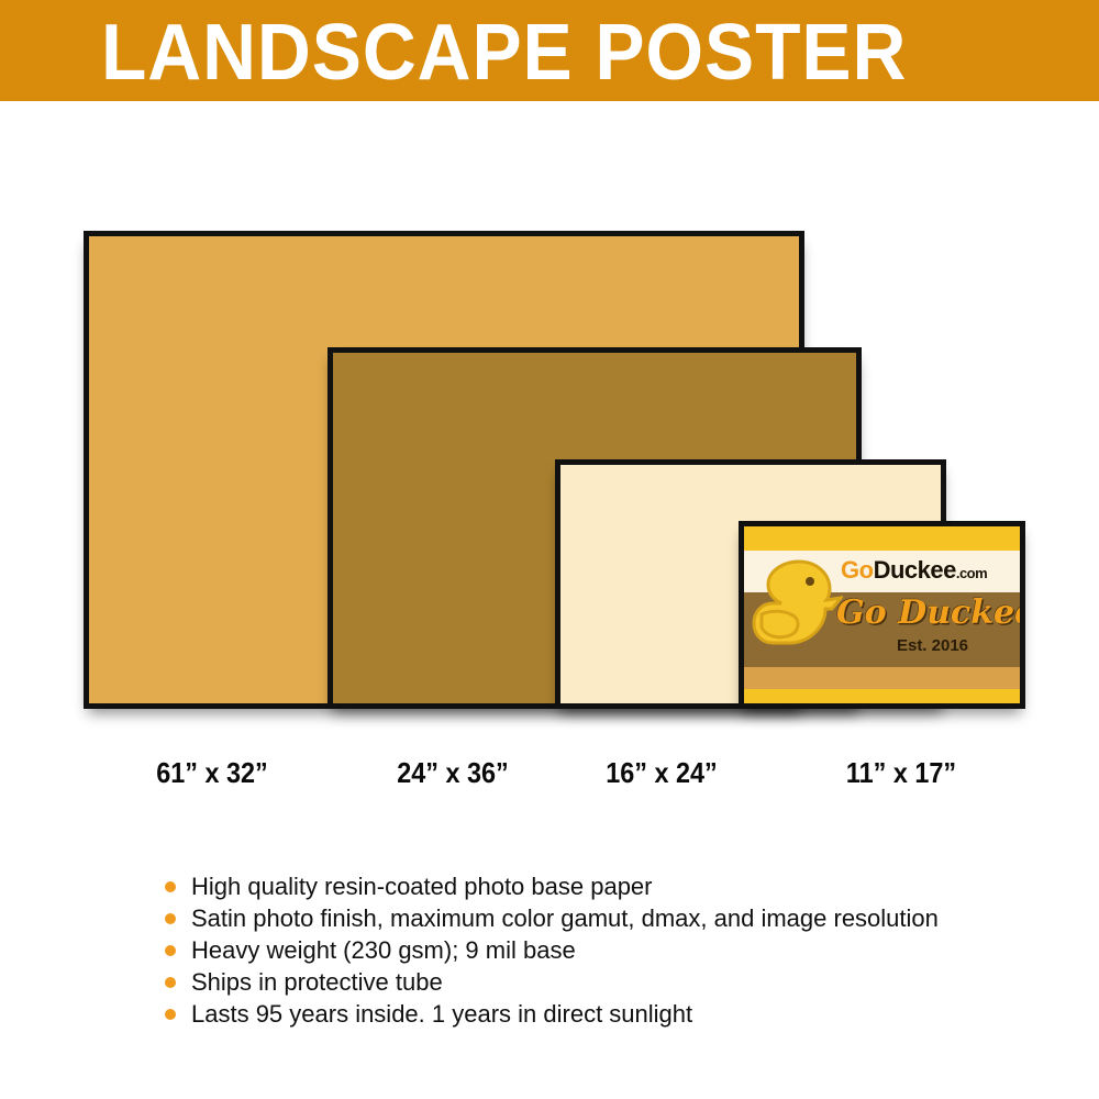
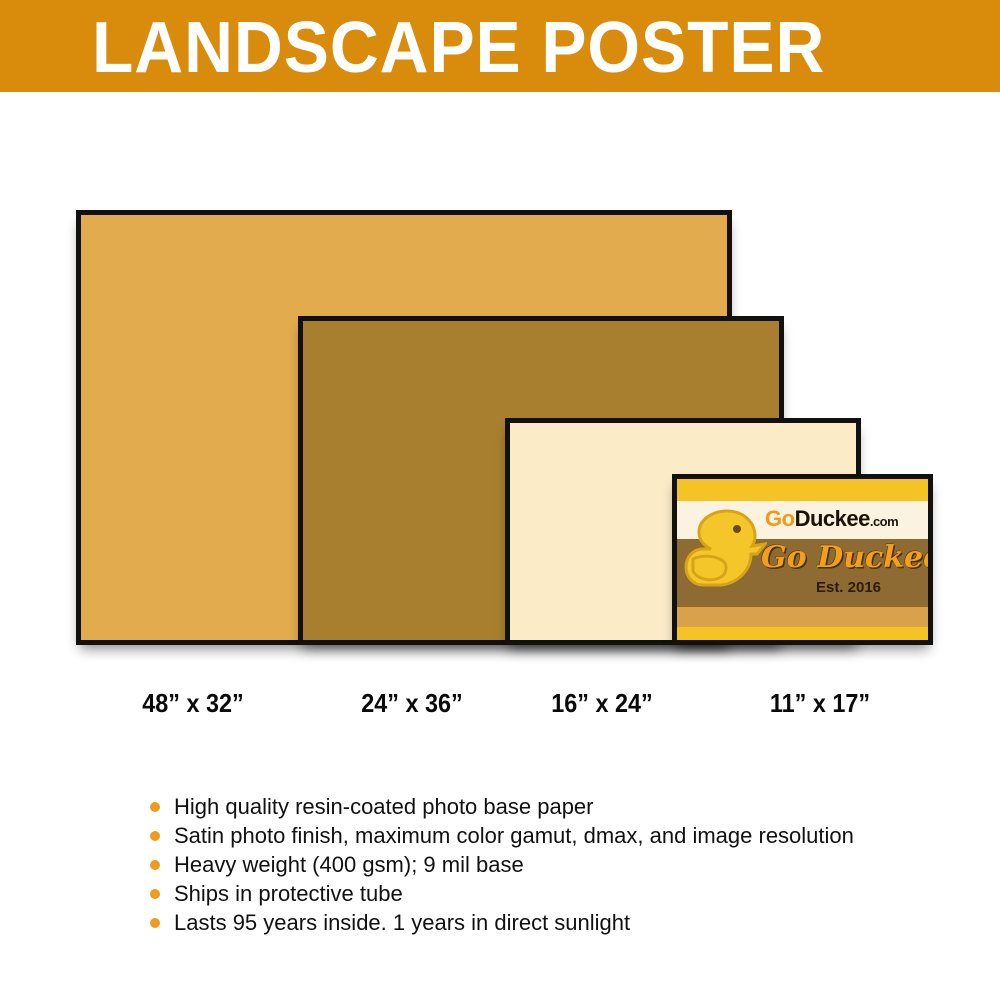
  LANDSCAPE POSTER
  GoDuckee.com
  Go Ducke
  Est. 2016
- 61” x 32”
+ 48” x 32”
  24” x 36”
  16” x 24”
  11” x 17”
  High quality resin-coated photo base paper
  Satin photo finish, maximum color gamut, dmax, and image resolution
- Heavy weight (230 gsm); 9 mil base
+ Heavy weight (400 gsm); 9 mil base
  Ships in protective tube
  Lasts 95 years inside. 1 years in direct sunlight
